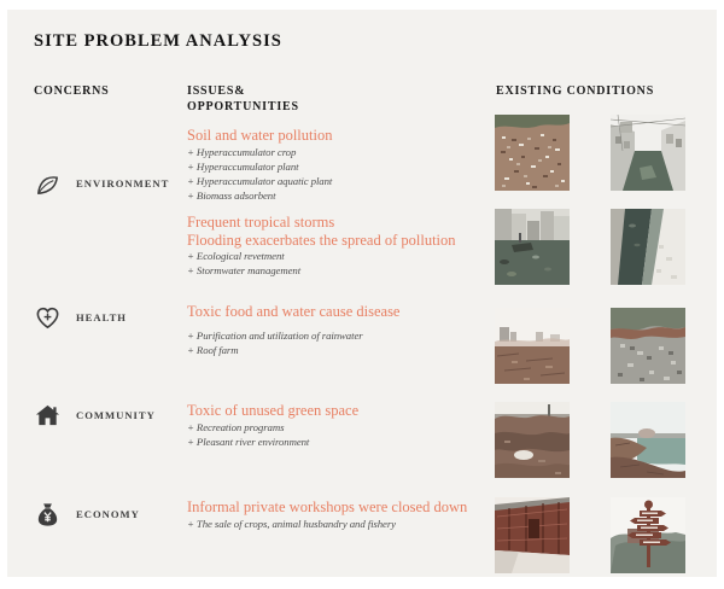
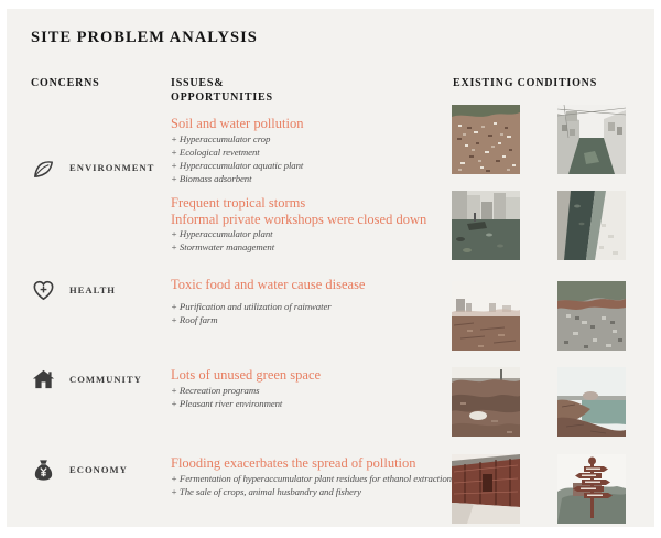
  SITE PROBLEM ANALYSIS
  CONCERNS
  ISSUES&
  OPPORTUNITIES
  EXISTING CONDITIONS
  ENVIRONMENT
  HEALTH
  COMMUNITY
  ECONOMY
  Soil and water pollution
  + Hyperaccumulator crop
- + Hyperaccumulator plant
+ + Ecological revetment
  + Hyperaccumulator aquatic plant
  + Biomass adsorbent
  Frequent tropical storms
- Flooding exacerbates the spread of pollution
+ Informal private workshops were closed down
- + Ecological revetment
+ + Hyperaccumulator plant
  + Stormwater management
  Toxic food and water cause disease
  + Purification and utilization of rainwater
  + Roof farm
- Toxic of unused green space
+ Lots of unused green space
  + Recreation programs
  + Pleasant river environment
- Informal private workshops were closed down
+ Flooding exacerbates the spread of pollution
+ + Fermentation of hyperaccumulator plant residues for ethanol extraction
  + The sale of crops, animal husbandry and fishery
